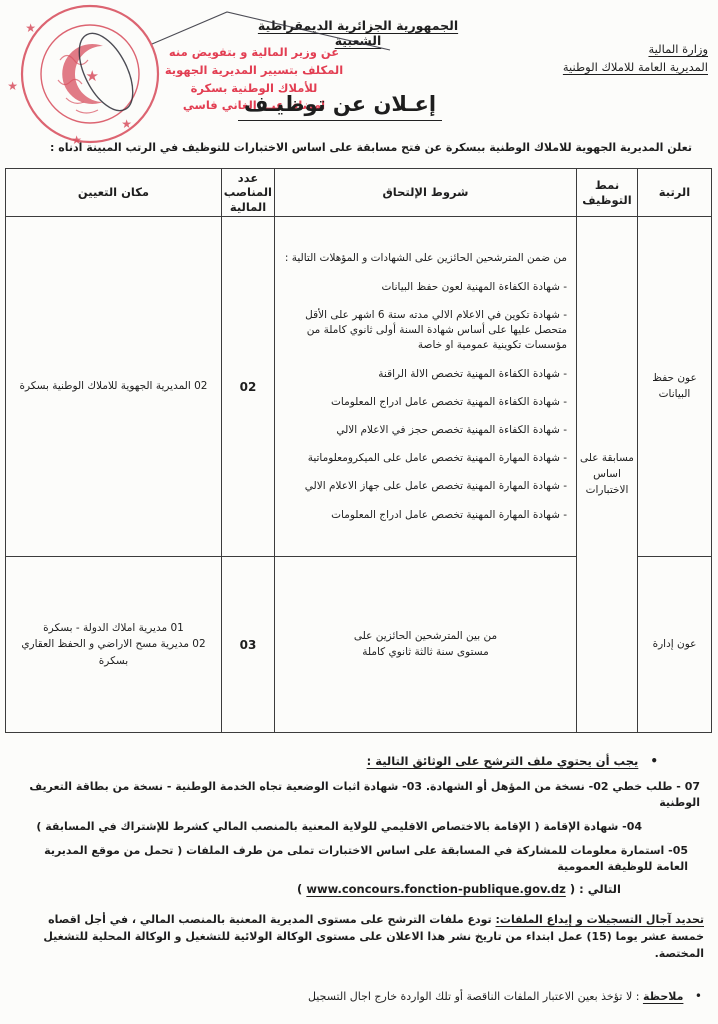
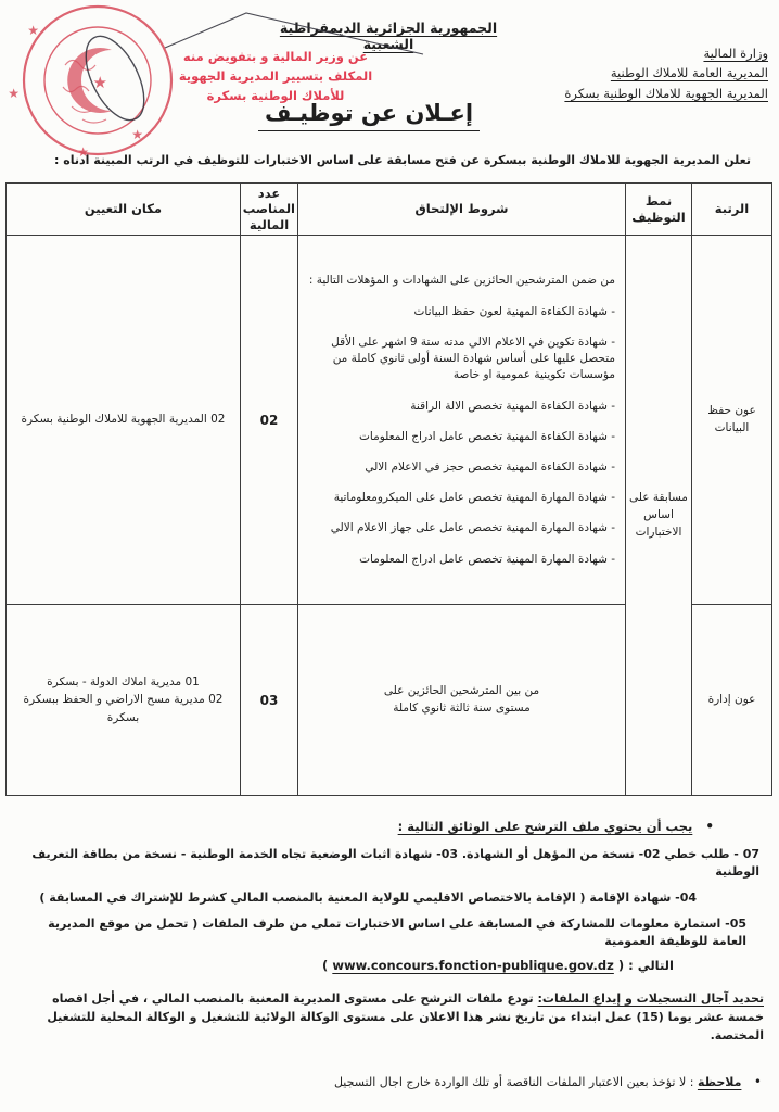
  ★
  ★
  ★
  ★
  ★
  الجمهورية الجزائرية الديمقراطية الشعبية
  وزارة المالية
  المديرية العامة للاملاك الوطنية
+ المديرية الجهوية للاملاك الوطنية بسكرة
  عن وزير المالية و بتفويض منه
  المكلف بتسيير المديرية الجهوية
  للأملاك الوطنية بسكرة
- امضاء: عبـد الغاني فاسي
  إعـلان عن توظيـف
  تعلن المديرية الجهوية للاملاك الوطنية ببسكرة عن فتح مسابقة على اساس الاختبارات للتوظيف في الرتب المبينة ادناه :
  الرتبة	نمط التوظيف	شروط الإلتحاق	عدد المناصب المالية	مكان التعيين
- عون حفظ البيانات	مسابقة على اساس الاختبارات	من ضمن المترشحين الحائزين على الشهادات و المؤهلات التالية : - شهادة الكفاءة المهنية لعون حفظ البيانات - شهادة تكوين في الاعلام الالي مدته ستة 6 اشهر على الأقل متحصل عليها على أساس شهادة السنة أولى ثانوي كاملة من مؤسسات تكوينية عمومية او خاصة - شهادة الكفاءة المهنية تخصص الالة الراقنة - شهادة الكفاءة المهنية تخصص عامل ادراج المعلومات - شهادة الكفاءة المهنية تخصص حجز في الاعلام الالي - شهادة المهارة المهنية تخصص عامل على الميكرومعلوماتية - شهادة المهارة المهنية تخصص عامل على جهاز الاعلام الالي - شهادة المهارة المهنية تخصص عامل ادراج المعلومات	02	02 المديرية الجهوية للاملاك الوطنية بسكرة
+ عون حفظ البيانات	مسابقة على اساس الاختبارات	من ضمن المترشحين الحائزين على الشهادات و المؤهلات التالية : - شهادة الكفاءة المهنية لعون حفظ البيانات - شهادة تكوين في الاعلام الالي مدته ستة 9 اشهر على الأقل متحصل عليها على أساس شهادة السنة أولى ثانوي كاملة من مؤسسات تكوينية عمومية او خاصة - شهادة الكفاءة المهنية تخصص الالة الراقنة - شهادة الكفاءة المهنية تخصص عامل ادراج المعلومات - شهادة الكفاءة المهنية تخصص حجز في الاعلام الالي - شهادة المهارة المهنية تخصص عامل على الميكرومعلوماتية - شهادة المهارة المهنية تخصص عامل على جهاز الاعلام الالي - شهادة المهارة المهنية تخصص عامل ادراج المعلومات	02	02 المديرية الجهوية للاملاك الوطنية بسكرة
- عون إدارة	من بين المترشحين الحائزين على مستوى سنة ثالثة ثانوي كاملة	03	01 مديرية املاك الدولة - بسكرة 02 مديرية مسح الاراضي و الحفظ العقاري بسكرة
+ عون إدارة	من بين المترشحين الحائزين على مستوى سنة ثالثة ثانوي كاملة	03	01 مديرية املاك الدولة - بسكرة 02 مديرية مسح الاراضي و الحفظ ببسكرة بسكرة
  • يجب أن يحتوي ملف الترشح على الوثائق التالية :
  07 - طلب خطي 02- نسخة من المؤهل أو الشهادة. 03- شهادة اثبات الوضعية تجاه الخدمة الوطنية - نسخة من بطاقة التعريف الوطنية
  04- شهادة الإقامة ( الإقامة بالاختصاص الاقليمي للولاية المعنية بالمنصب المالي كشرط للإشتراك في المسابقة )
  05- استمارة معلومات للمشاركة في المسابقة على اساس الاختبارات تملى من طرف الملفات ( تحمل من موقع المديرية العامة للوظيفة العمومية
  التالي : ( www.concours.fonction-publique.gov.dz )
  تحديد آجال التسجيلات و إيداع الملفات: تودع ملفات الترشح على مستوى المديرية المعنية بالمنصب المالي ، في أجل اقصاه خمسة عشر يوما (15) عمل ابتداء من تاريخ نشر هذا الاعلان على مستوى الوكالة الولائية للتشغيل و الوكالة المحلية للتشغيل المختصة.
  • ملاحظة : لا تؤخذ بعين الاعتبار الملفات الناقصة أو تلك الواردة خارج اجال التسجيل
